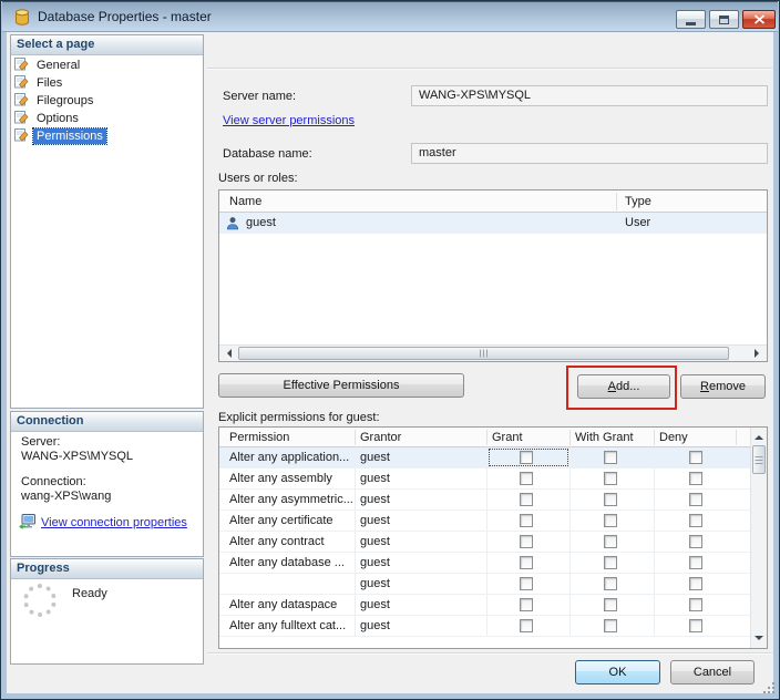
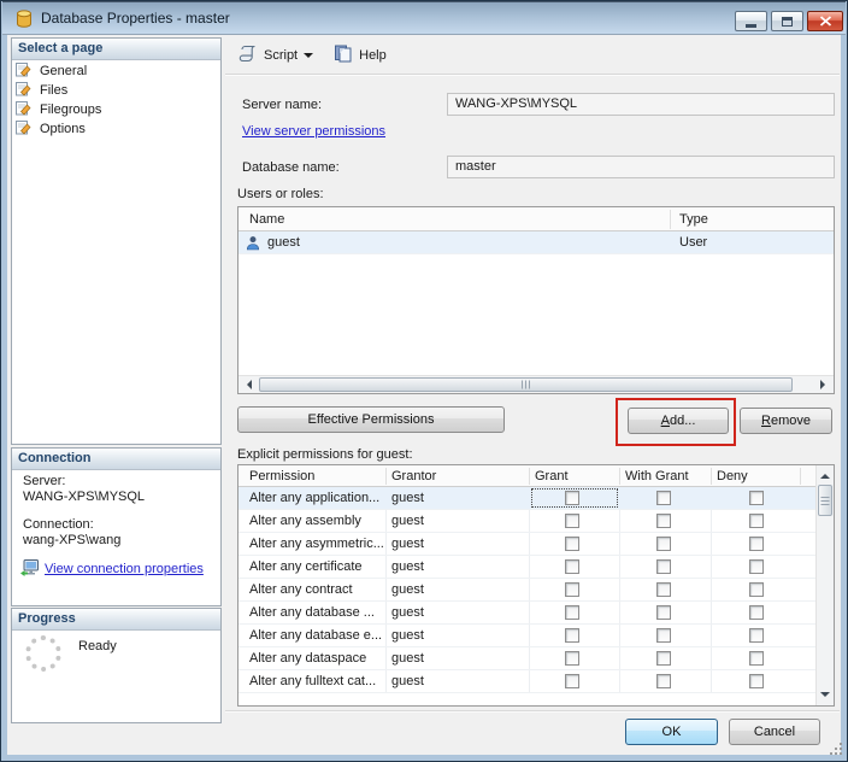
  Database Properties - master
  Select a page
  General
  Files
  Filegroups
  Options
- Permissions
  Connection
  Server:
  WANG-XPS\MYSQL
  Connection:
  wang-XPS\wang
  View connection properties
  Progress
  Ready
+ Script
+ Help
  Server name:
  WANG-XPS\MYSQL
  View server permissions
  Database name:
  master
  Users or roles:
  Name
  Type
  guest
  User
  Effective Permissions
  Add...
  Remove
  Explicit permissions for guest:
  Permission
  Grantor
  Grant
  With Grant
  Deny
  Alter any application...
  guest
  Alter any assembly
  guest
  Alter any asymmetric...
  guest
  Alter any certificate
  guest
  Alter any contract
  guest
  Alter any database ...
  guest
+ Alter any database e...
  guest
  Alter any dataspace
  guest
  Alter any fulltext cat...
  guest
  OK
  Cancel
